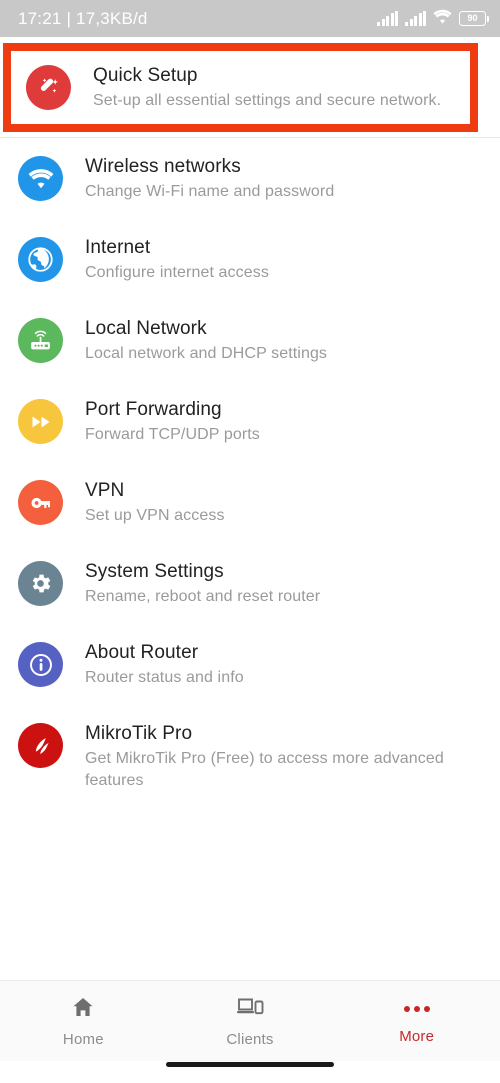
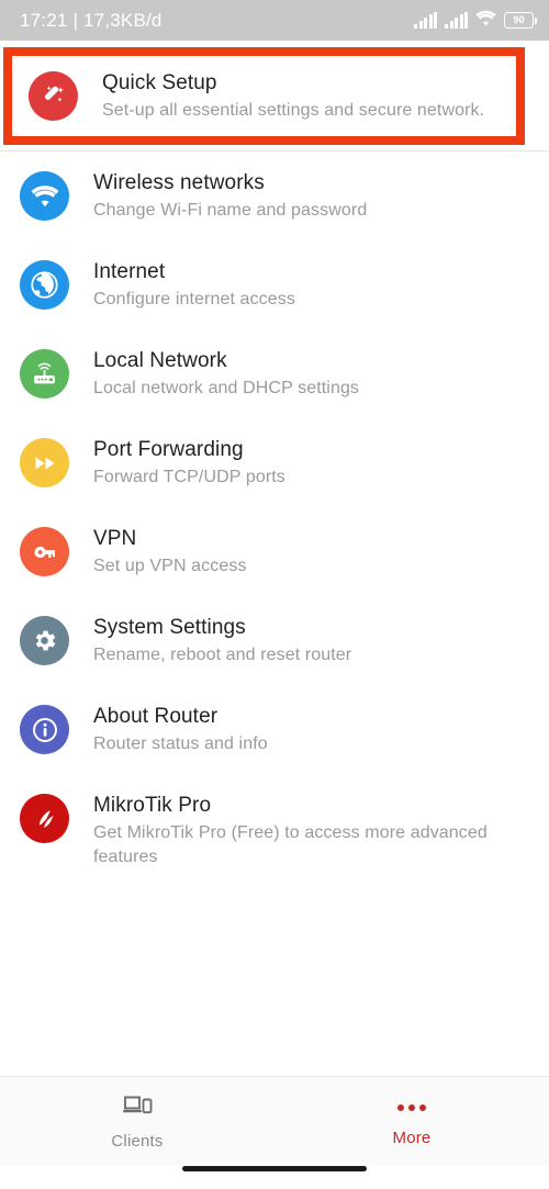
  17:21 | 17,3KB/d
  90
  Quick Setup
  Set-up all essential settings and secure network.
  Wireless networks
  Change Wi-Fi name and password
  Internet
  Configure internet access
  Local Network
  Local network and DHCP settings
  Port Forwarding
  Forward TCP/UDP ports
  VPN
  Set up VPN access
  System Settings
  Rename, reboot and reset router
  About Router
  Router status and info
  MikroTik Pro
  Get MikroTik Pro (Free) to access more advanced features
- Home
  Clients
  More
